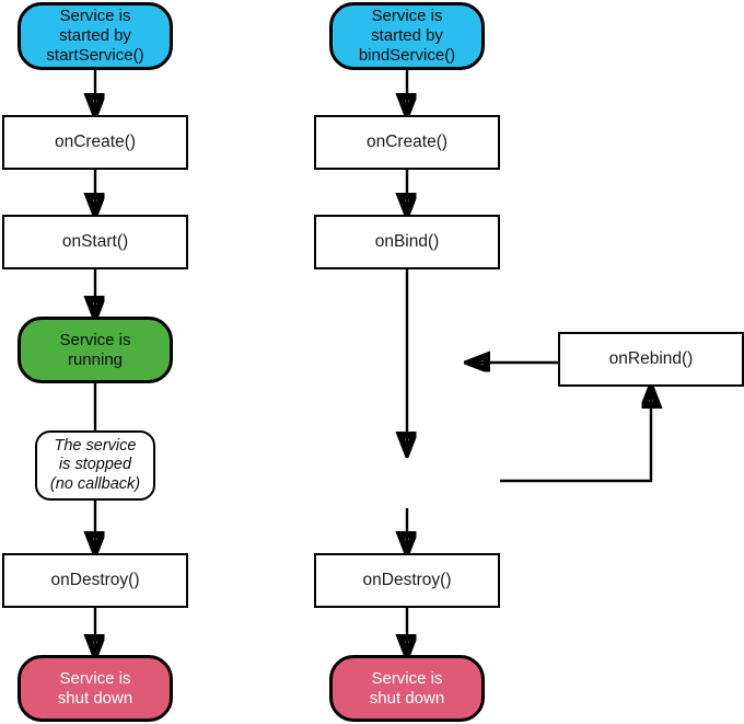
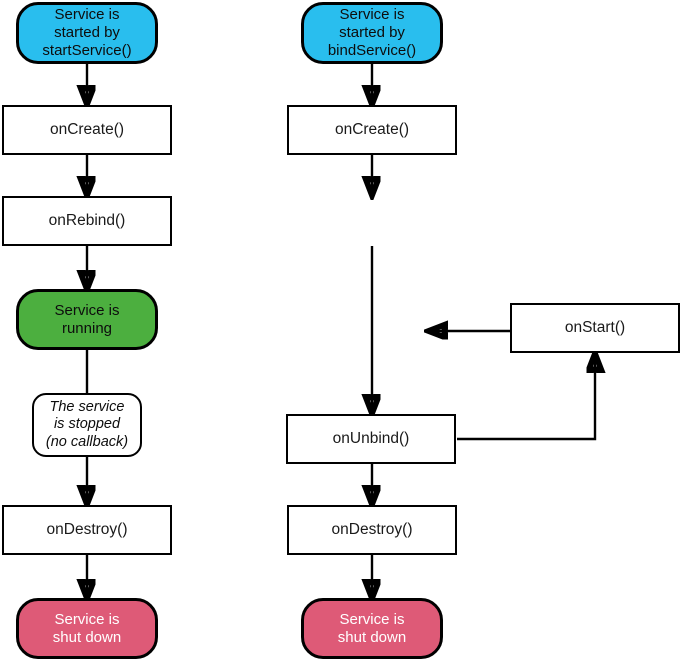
  Service is
  started by
  startService()
  onCreate()
- onStart()
+ onRebind()
  Service is
  running
  The service
  is stopped
  (no callback)
  onDestroy()
  Service is
  shut down
  Service is
  started by
  bindService()
  onCreate()
- onBind()
- onRebind()
+ onStart()
+ onUnbind()
  onDestroy()
  Service is
  shut down
